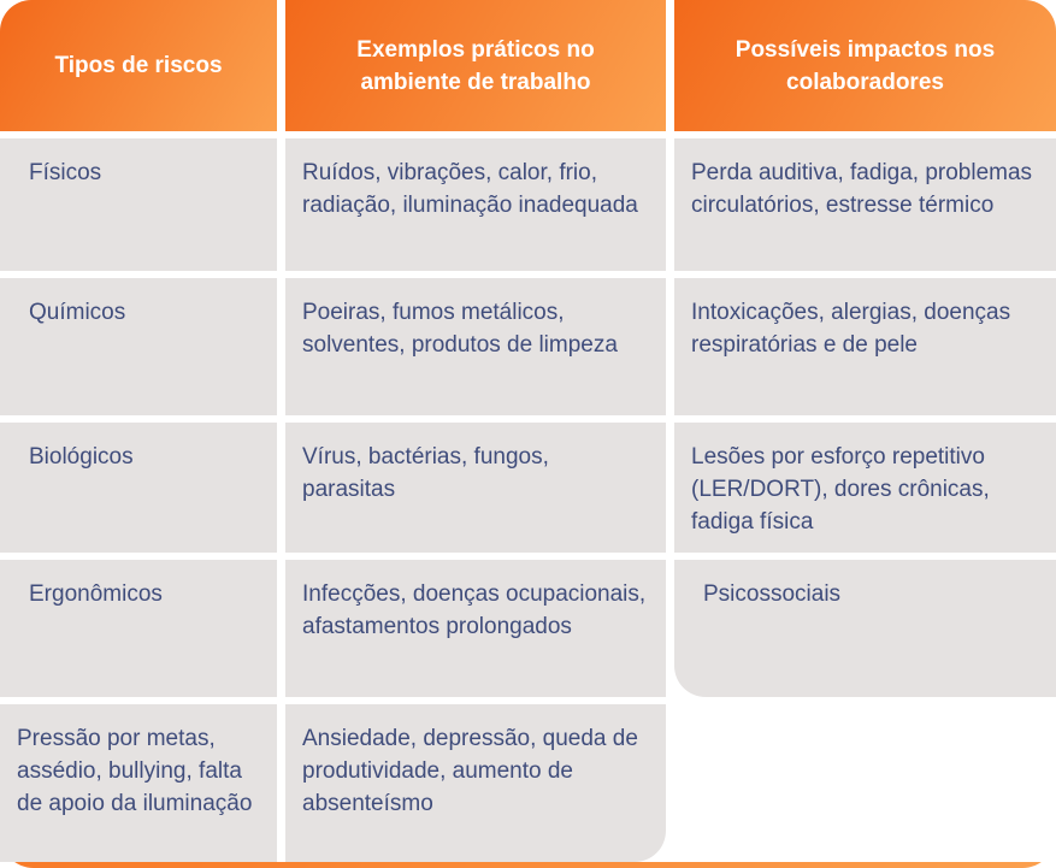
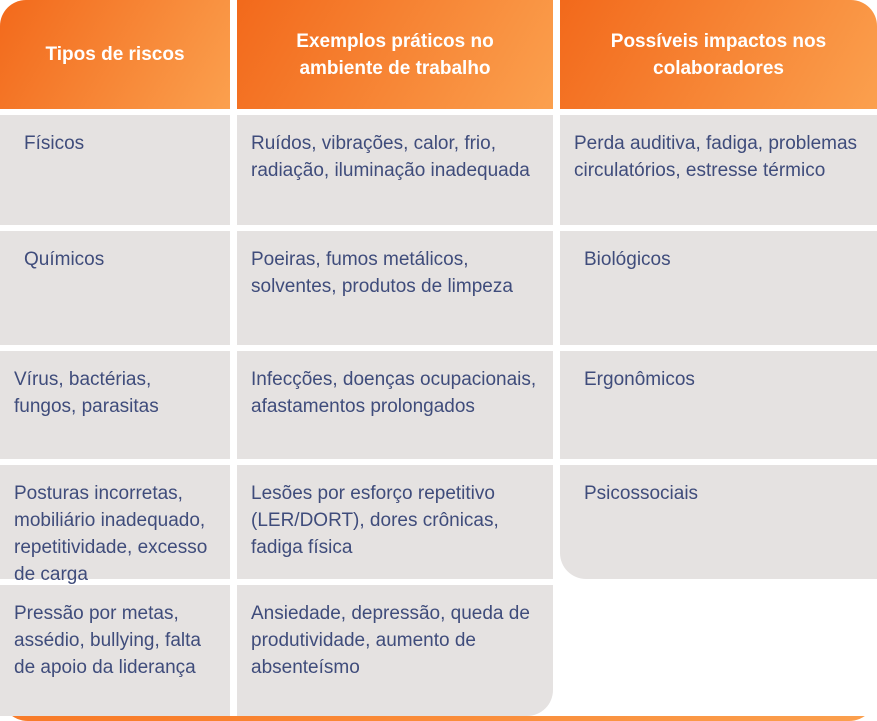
  Tipos de riscos
  Exemplos práticos no ambiente de trabalho
  Possíveis impactos nos colaboradores
  Físicos
  Ruídos, vibrações, calor, frio, radiação, iluminação inadequada
  Perda auditiva, fadiga, problemas circulatórios, estresse térmico
  Químicos
  Poeiras, fumos metálicos, solventes, produtos de limpeza
- Intoxicações, alergias, doenças respiratórias e de pele
  Biológicos
  Vírus, bactérias, fungos, parasitas
- Lesões por esforço repetitivo (LER/DORT), dores crônicas, fadiga física
+ Infecções, doenças ocupacionais, afastamentos prolongados
  Ergonômicos
+ Posturas incorretas, mobiliário inadequado, repetitividade, excesso de carga
- Infecções, doenças ocupacionais, afastamentos prolongados
+ Lesões por esforço repetitivo (LER/DORT), dores crônicas, fadiga física
  Psicossociais
- Pressão por metas, assédio, bullying, falta de apoio da iluminação
+ Pressão por metas, assédio, bullying, falta de apoio da liderança
  Ansiedade, depressão, queda de produtividade, aumento de absenteísmo
